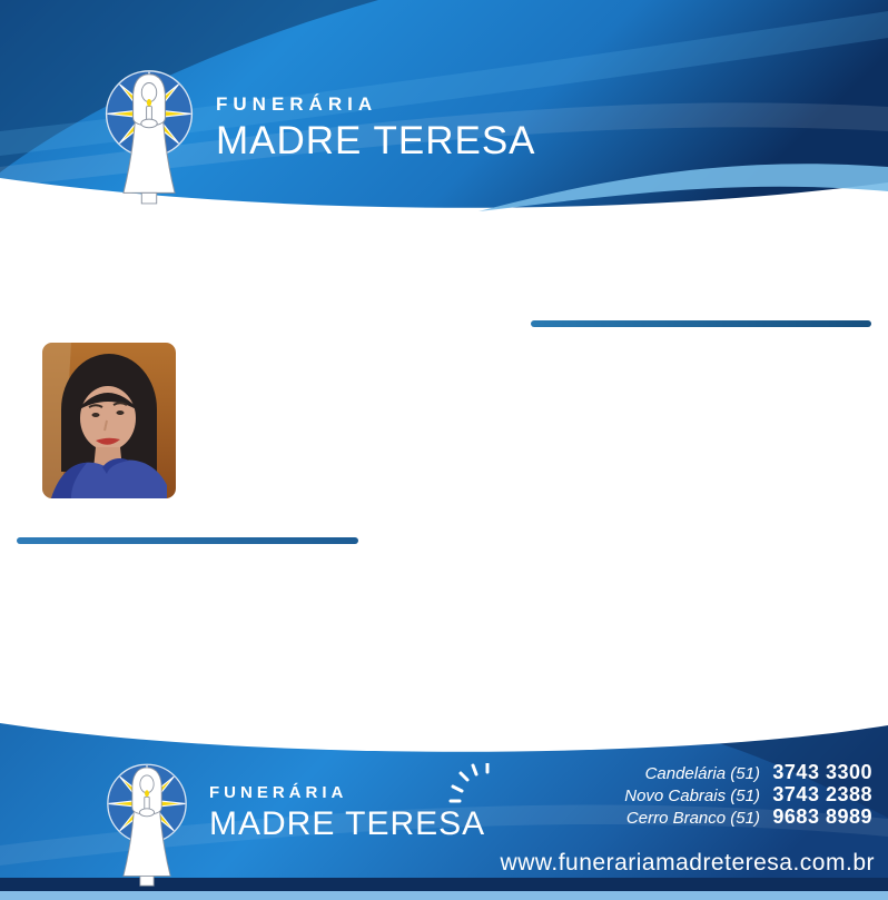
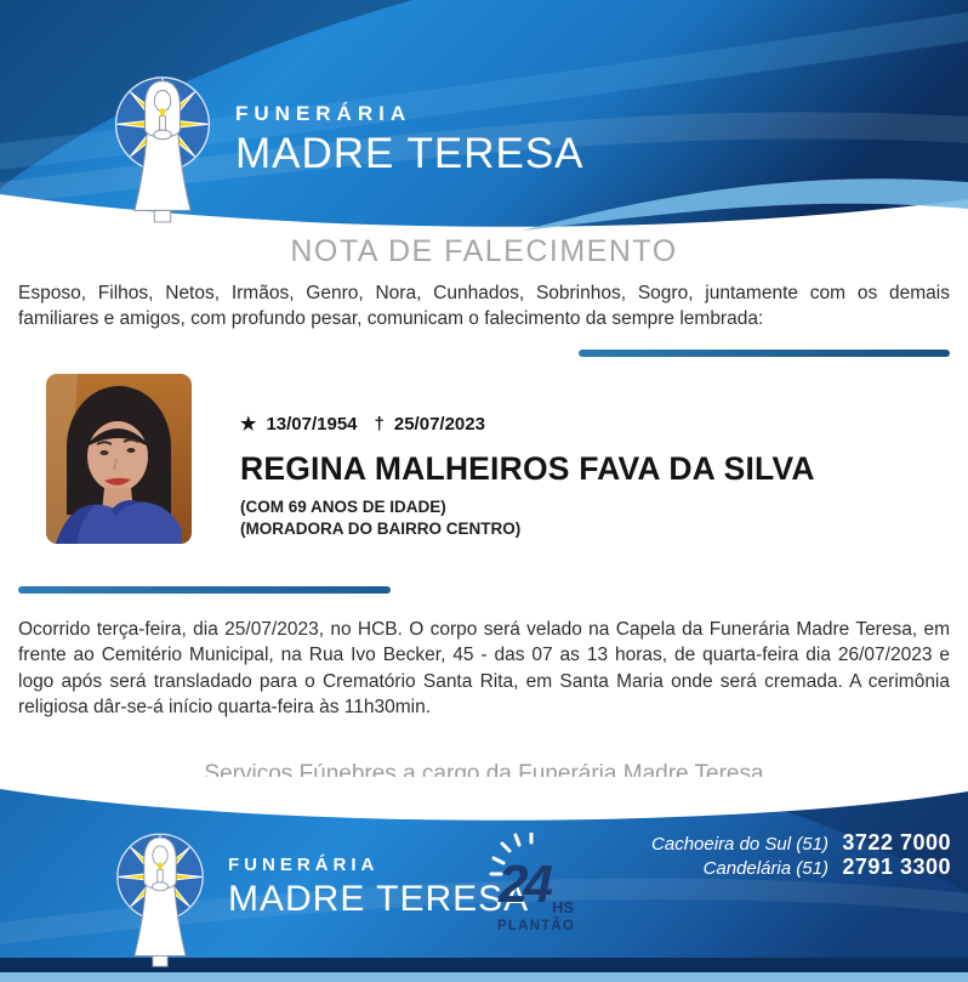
  FUNERÁRIA
  MADRE TERESA
+ NOTA DE FALECIMENTO
+ Esposo, Filhos, Netos, Irmãos, Genro, Nora, Cunhados, Sobrinhos, Sogro, juntamente com os demais familiares e amigos, com profundo pesar, comunicam o falecimento da sempre lembrada:
+ ★
+ 13/07/1954
+ †
+ 25/07/2023
+ REGINA MALHEIROS FAVA DA SILVA
+ (COM 69 ANOS DE IDADE)
+ (MORADORA DO BAIRRO CENTRO)
+ Ocorrido terça-feira, dia 25/07/2023, no HCB. O corpo será velado na Capela da Funerária Madre Teresa, em frente ao Cemitério Municipal, na Rua Ivo Becker, 45 - das 07 as 13 horas, de quarta-feira dia 26/07/2023 e logo após será transladado para o Crematório Santa Rita, em Santa Maria onde será cremada. A cerimônia religiosa dâr-se-á início quarta-feira às 11h30min.
+ Serviços Fúnebres a cargo da Funerária Madre Teresa
  FUNERÁRIA
  MADRE TERESA
+ 24
+ HS
+ PLANTÃO
+ Cachoeira do Sul (51) 3722 7000
- Candelária (51) 3743 3300
+ Candelária (51) 2791 3300
- Novo Cabrais (51) 3743 2388
- Cerro Branco (51) 9683 8989
- www.funerariamadreteresa.com.br
